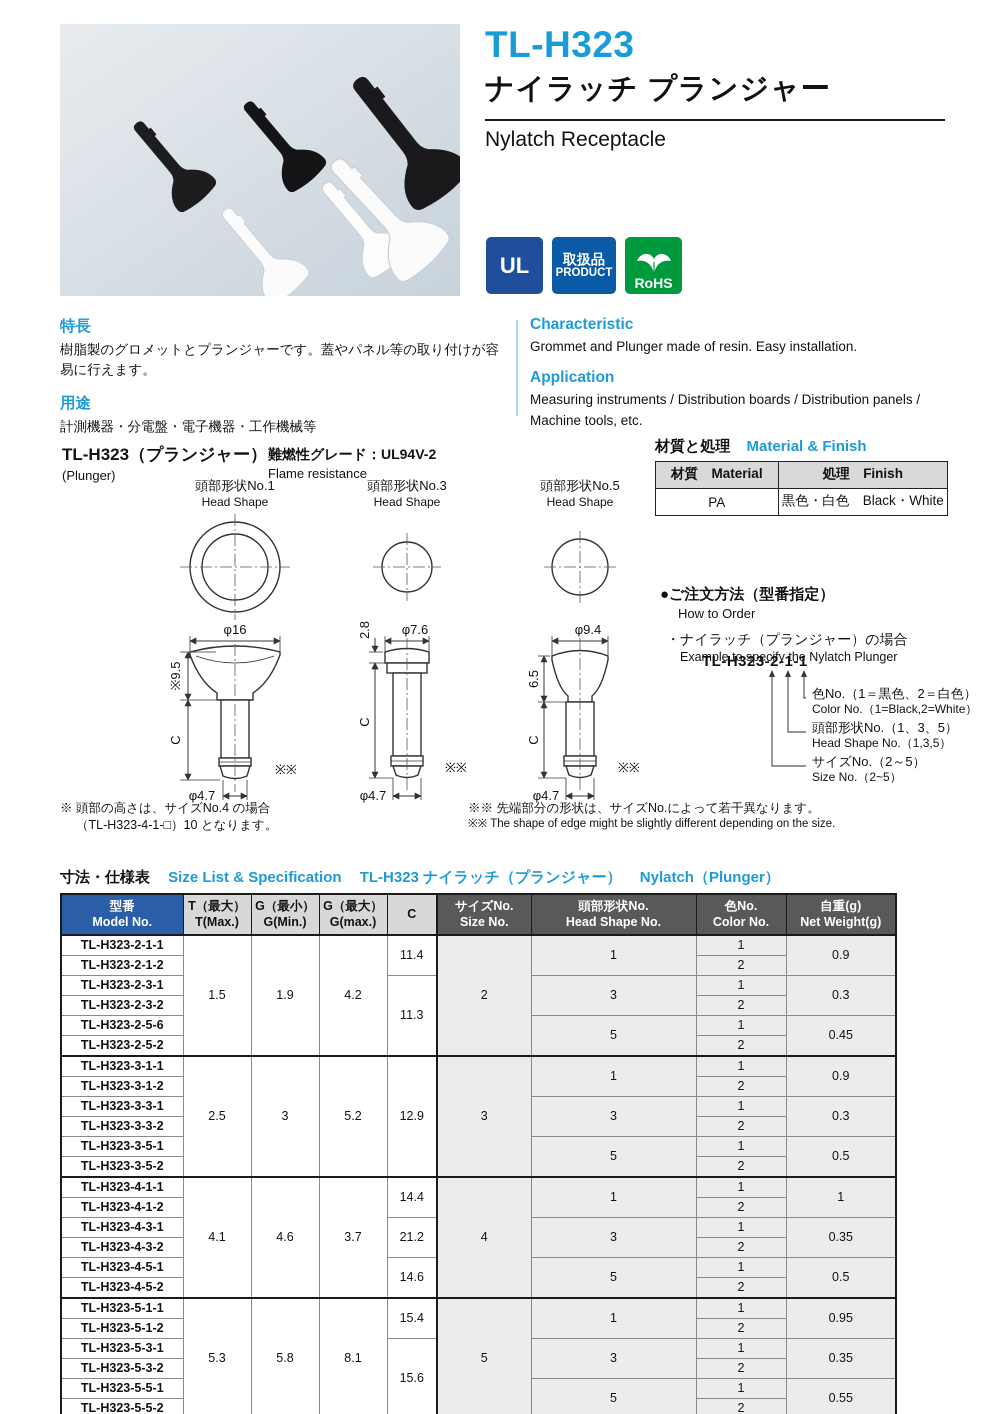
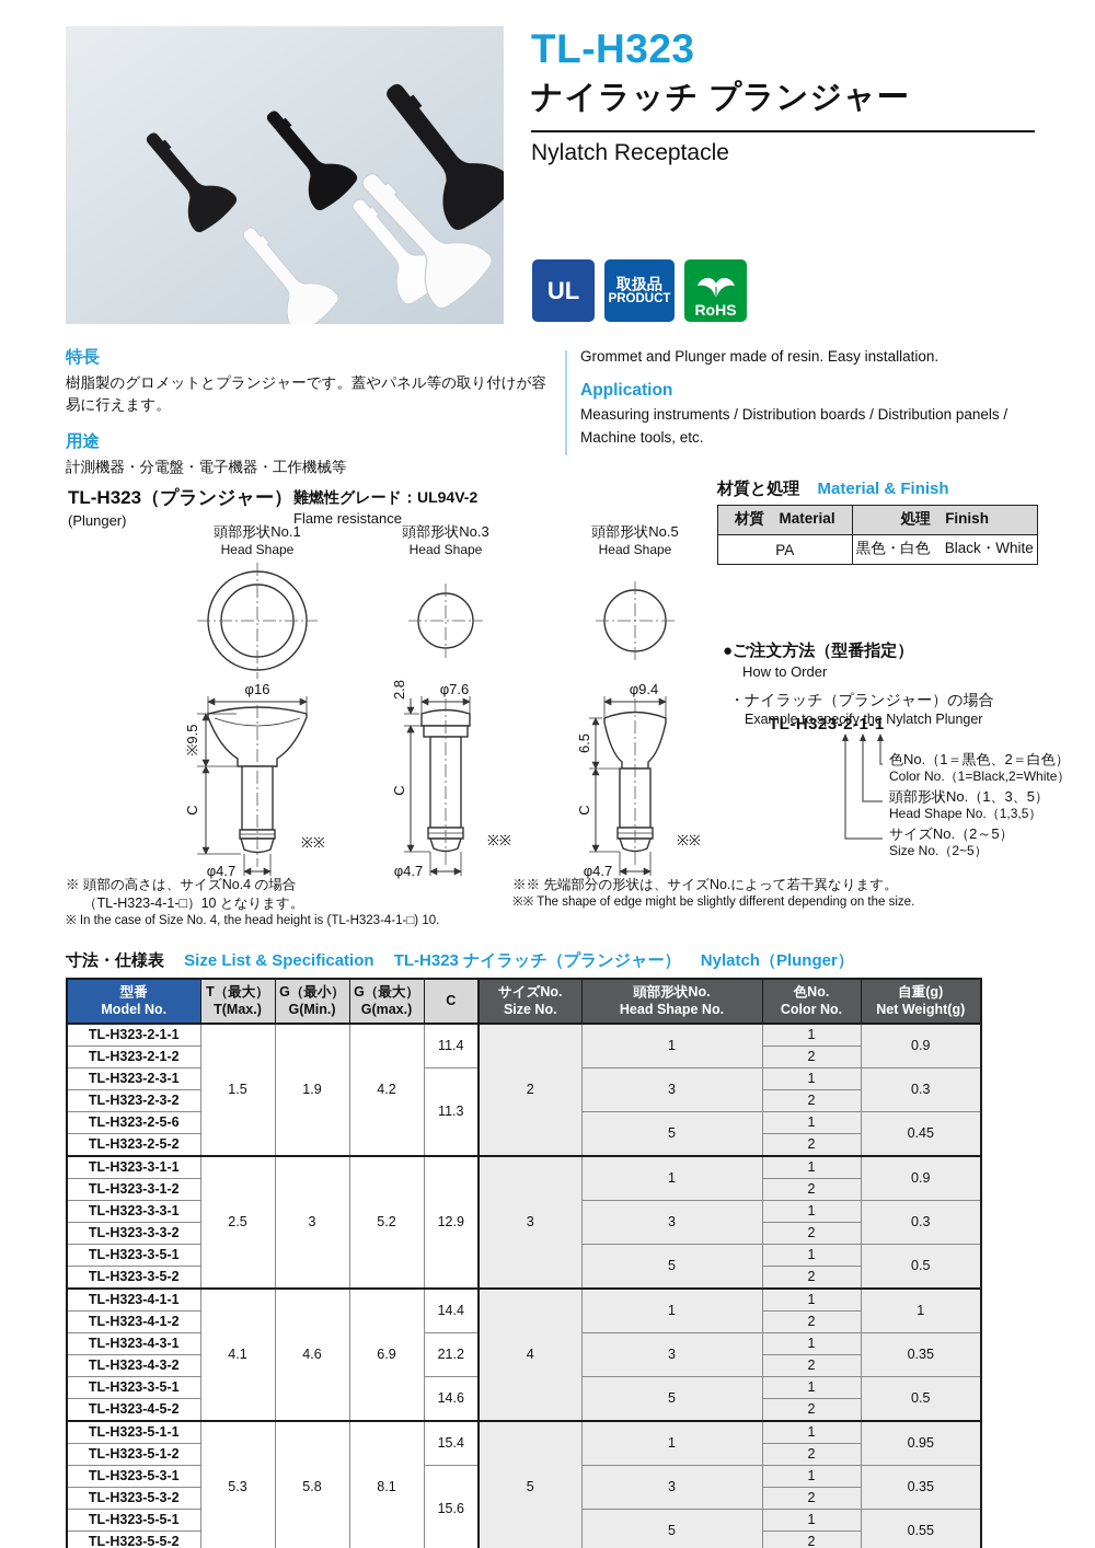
  TL-H323
  ナイラッチ プランジャー
  Nylatch Receptacle
  UL
  取扱品
  PRODUCT
  RoHS
  特長
  樹脂製のグロメットとプランジャーです。蓋やパネル等の取り付けが容易に行えます。
  用途
  計測機器・分電盤・電子機器・工作機械等
- Characteristic
  Grommet and Plunger made of resin. Easy installation.
  Application
  Measuring instruments / Distribution boards / Distribution panels / Machine tools, etc.
  TL-H323（プランジャー）
  (Plunger)
  難燃性グレード：UL94V-2
  Flame resistance
  頭部形状No.1
  Head Shape
  頭部形状No.3
  Head Shape
  頭部形状No.5
  Head Shape
  φ16
  φ4.7
  ※※
  φ7.6
  φ4.7
  ※※
  φ9.4
  φ4.7
  ※※
  材質と処理 Material & Finish
  材質 Material	処理 Finish
  PA	黒色・白色 Black・White
  ●ご注文方法（型番指定）
  How to Order
  ・ナイラッチ（プランジャー）の場合
  Example to specify the Nylatch Plunger
  TL-H323-2-1-1
  色No.（1＝黒色、2＝白色）
  Color No.（1=Black,2=White）
  頭部形状No.（1、3、5）
  Head Shape No.（1,3,5）
  サイズNo.（2～5）
  Size No.（2~5）
  ※ 頭部の高さは、サイズNo.4 の場合
  （TL-H323-4-1-□）10 となります。
+ ※ In the case of Size No. 4, the head height is (TL-H323-4-1-□) 10.
  ※※ 先端部分の形状は、サイズNo.によって若干異なります。
  ※※ The shape of edge might be slightly different depending on the size.
  寸法・仕様表 Size List & Specification TL-H323 ナイラッチ（プランジャー） Nylatch（Plunger）
  型番Model No.	T（最大）T(Max.)	G（最小）G(Min.)	G（最大）G(max.)	C	サイズNo.Size No.	頭部形状No.Head Shape No.	色No.Color No.	自重(g)Net Weight(g)
  TL-H323-2-1-1	1.5	1.9	4.2	11.4	2	1	1	0.9
  TL-H323-2-1-2	2
  TL-H323-2-3-1	11.3	3	1	0.3
  TL-H323-2-3-2	2
  TL-H323-2-5-6	5	1	0.45
  TL-H323-2-5-2	2
  TL-H323-3-1-1	2.5	3	5.2	12.9	3	1	1	0.9
  TL-H323-3-1-2	2
  TL-H323-3-3-1	3	1	0.3
  TL-H323-3-3-2	2
  TL-H323-3-5-1	5	1	0.5
  TL-H323-3-5-2	2
- TL-H323-4-1-1	4.1	4.6	3.7	14.4	4	1	1	1
+ TL-H323-4-1-1	4.1	4.6	6.9	14.4	4	1	1	1
  TL-H323-4-1-2	2
  TL-H323-4-3-1	21.2	3	1	0.35
  TL-H323-4-3-2	2
- TL-H323-4-5-1	14.6	5	1	0.5
+ TL-H323-3-5-1	14.6	5	1	0.5
  TL-H323-4-5-2	2
  TL-H323-5-1-1	5.3	5.8	8.1	15.4	5	1	1	0.95
  TL-H323-5-1-2	2
  TL-H323-5-3-1	15.6	3	1	0.35
  TL-H323-5-3-2	2
  TL-H323-5-5-1	5	1	0.55
  TL-H323-5-5-2	2
